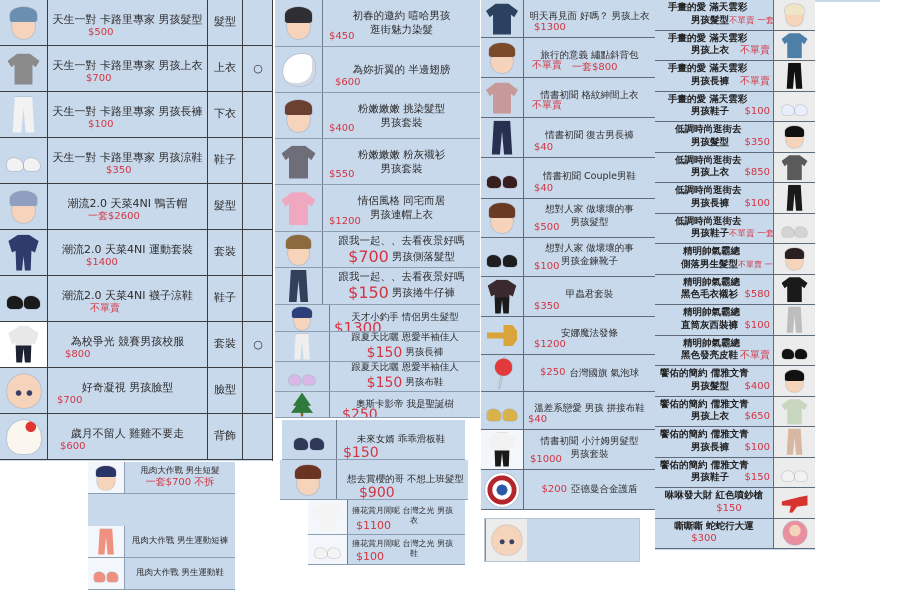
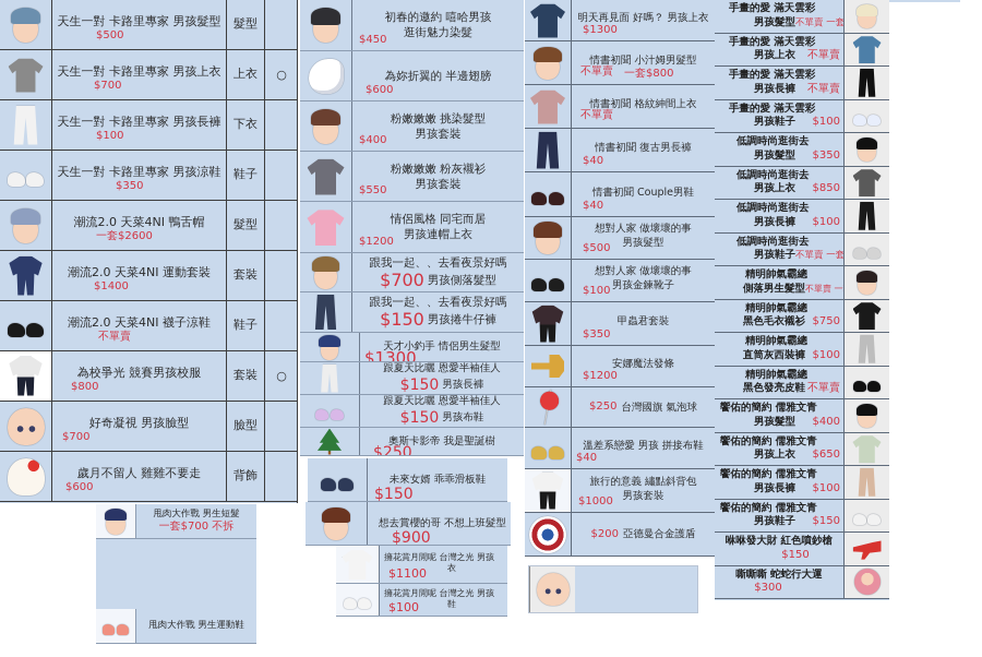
  天生一對 卡路里專家 男孩髮型
  $500
  髮型
  天生一對 卡路里專家 男孩上衣
  $700
  上衣
  ○
  天生一對 卡路里專家 男孩長褲
  $100
  下衣
  天生一對 卡路里專家 男孩涼鞋
  $350
  鞋子
  潮流2.0 天菜4NI 鴨舌帽
  一套$2600
  髮型
  潮流2.0 天菜4NI 運動套裝
  $1400
  套裝
  潮流2.0 天菜4NI 襪子涼鞋
  不單賣
  鞋子
  為校爭光 競賽男孩校服
  $800
  套裝
  ○
  好奇凝視 男孩臉型
  $700
  臉型
  歲月不留人 雞雞不要走
  $600
  背飾
  甩肉大作戰 男生短髮
  一套$700 不拆
- 甩肉大作戰 男生運動短褲
  甩肉大作戰 男生運動鞋
  初春的邀約 嘻哈男孩
  逛街魅力染髮
  $450
  為妳折翼的 半邊翅膀
  $600
  粉嫩嫩嫩 挑染髮型
  男孩套裝
  $400
  粉嫩嫩嫩 粉灰襯衫
  男孩套裝
  $550
  情侶風格 同宅而居
  男孩連帽上衣
  $1200
  跟我一起、、去看夜景好嗎
  $700
  男孩側落髮型
  跟我一起、、去看夜景好嗎
  $150
  男孩捲牛仔褲
  天才小釣手 情侶男生髮型
  $1300
  跟夏天比曬 恩愛半袖佳人
  $150
  男孩長褲
  跟夏天比曬 恩愛半袖佳人
  $150
  男孩布鞋
  奧斯卡影帝 我是聖誕樹
  $250
  未來女婿 乖乖滑板鞋
  $150
  想去賞櫻的哥 不想上班髮型
  $900
  擁花賞月閒呢 台灣之光 男孩
  衣
  $1100
  擁花賞月閒呢 台灣之光 男孩
  鞋
  $100
  明天再見面 好嗎？ 男孩上衣
  $1300
- 旅行的意義 繡點斜背包
+ 情書初聞 小汁姆男髮型
  不單賣
  一套$800
  情書初聞 格紋紳間上衣
  不單賣
  情書初聞 復古男長褲
  $40
  情書初聞 Couple男鞋
  $40
  想對人家 做壞壞的事
  男孩髮型
  $500
  想對人家 做壞壞的事
  男孩金鍊靴子
  $100
  甲蟲君套裝
  $350
  安娜魔法發條
  $1200
  $250
  台灣國旗 氣泡球
  溫差系戀愛 男孩 拼接布鞋
  $40
- 情書初聞 小汁姆男髮型
+ 旅行的意義 繡點斜背包
  男孩套裝
  $1000
  $200
  亞德曼合金護盾
  手畫的愛 滿天雲彩
  男孩髮型
  手畫的愛 滿天雲彩
  男孩上衣
  不單賣
  手畫的愛 滿天雲彩
  男孩長褲
  不單賣
  手畫的愛 滿天雲彩
  男孩鞋子
  $100
  低調時尚逛街去
  男孩髮型
  $350
  低調時尚逛街去
  男孩上衣
  $850
  低調時尚逛街去
  男孩長褲
  $100
  低調時尚逛街去
  男孩鞋子
  精明帥氣霸總
  側落男生髮型
  精明帥氣霸總
  黑色毛衣襯衫
- $580
+ $750
  精明帥氣霸總
  直筒灰西裝褲
  $100
  精明帥氣霸總
  黑色發亮皮鞋
  不單賣
  饗佑的簡約 儒雅文青
  男孩髮型
  $400
  饗佑的簡約 儒雅文青
  男孩上衣
  $650
  饗佑的簡約 儒雅文青
  男孩長褲
  $100
  饗佑的簡約 儒雅文青
  男孩鞋子
  $150
  咻咻發大財 紅色噴鈔槍
  $150
  嘶嘶嘶 蛇蛇行大運
  $300
